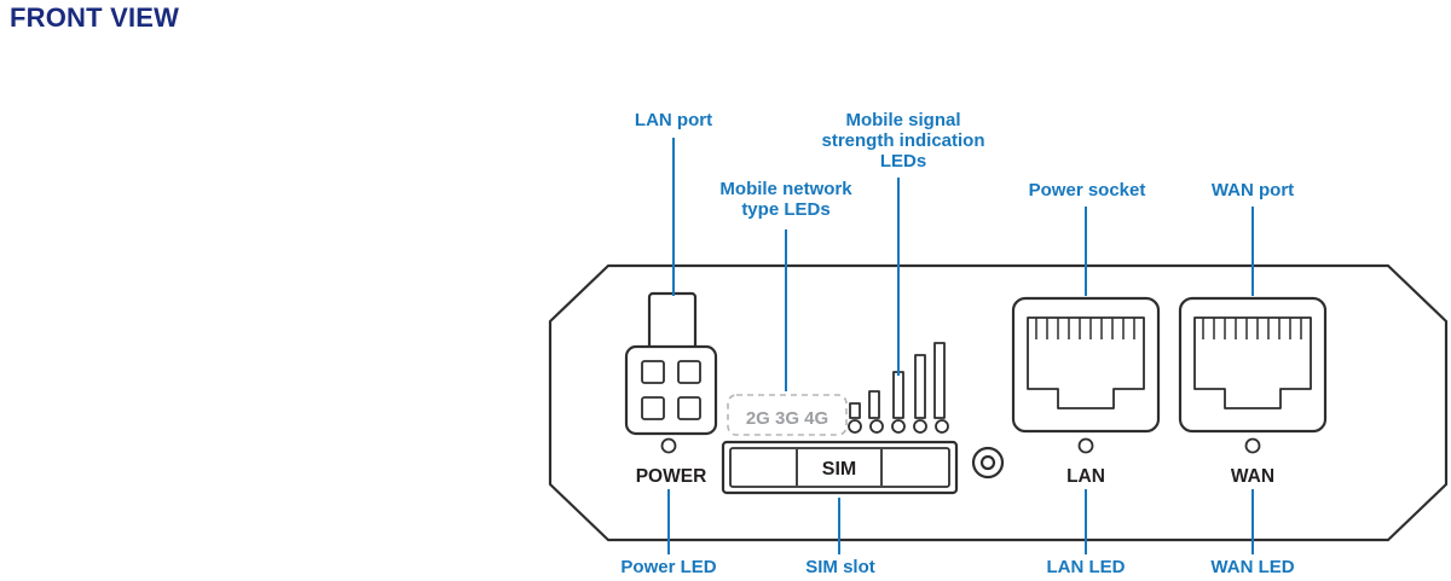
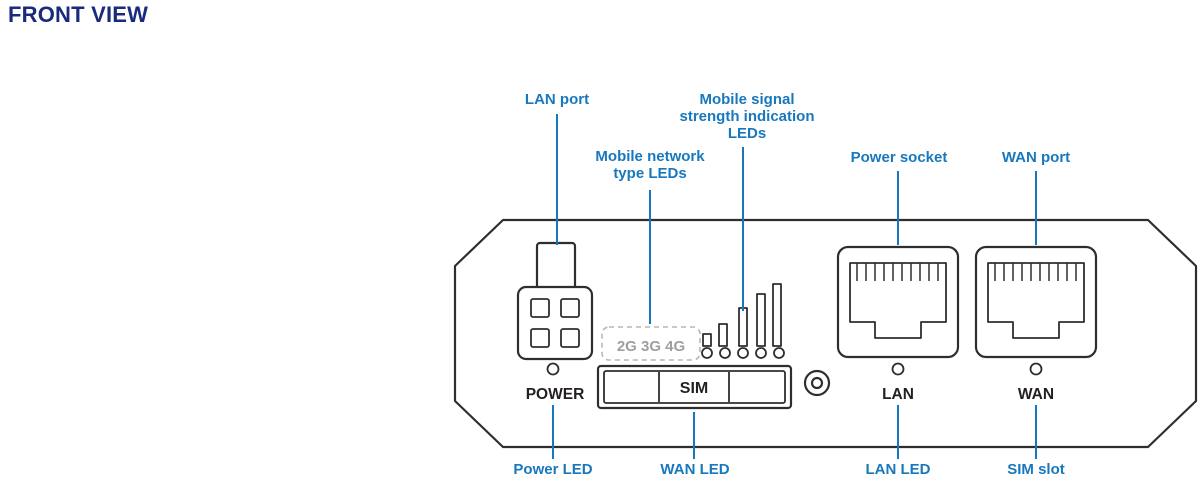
  FRONT VIEW
  2G 3G 4G
  SIM
  POWER
  LAN
  WAN
  LAN port
  Mobile network
  type LEDs
  Mobile signal
  strength indication
  LEDs
  Power socket
  WAN port
  Power LED
- SIM slot
+ WAN LED
  LAN LED
- WAN LED
+ SIM slot
